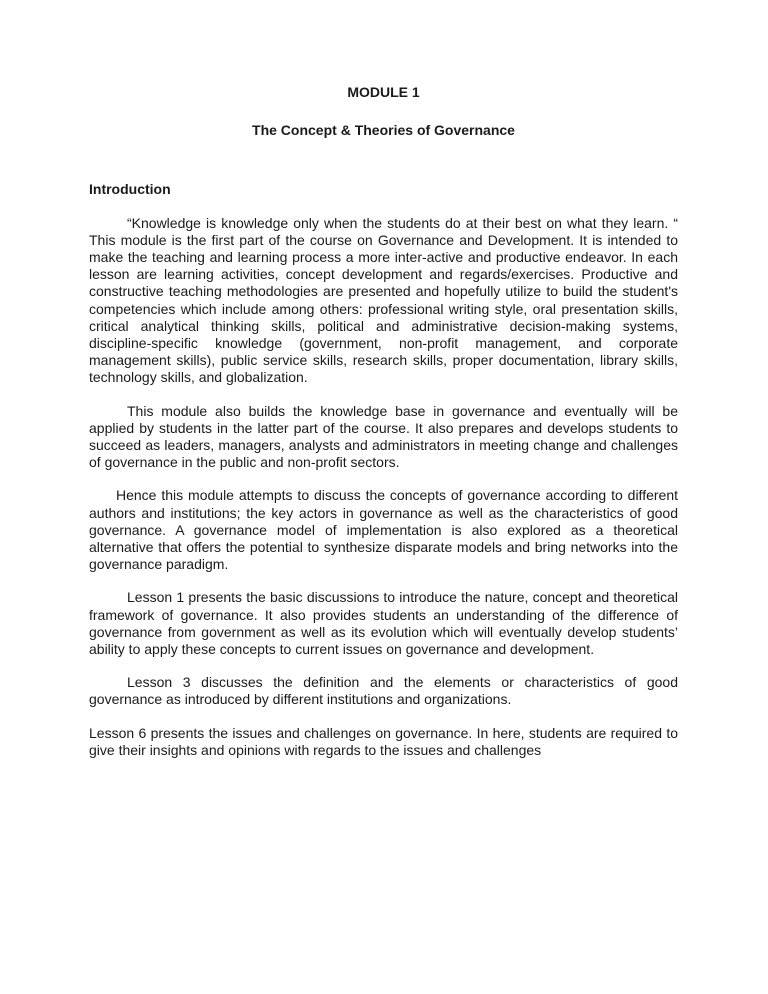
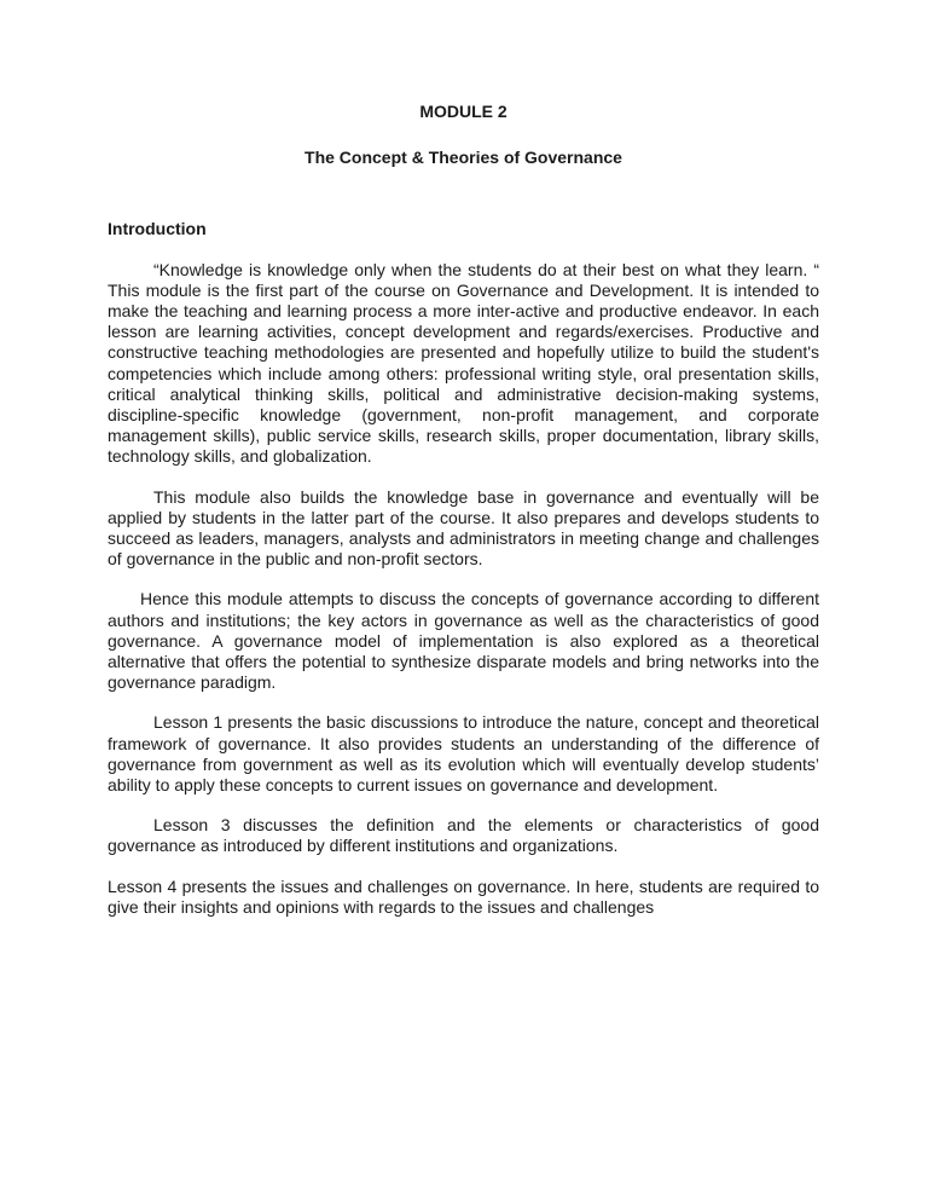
- MODULE 1
+ MODULE 2
  The Concept & Theories of Governance
  Introduction
  “Knowledge is knowledge only when the students do at their best on what they learn. “ This module is the first part of the course on Governance and Development. It is intended to make the teaching and learning process a more inter-active and productive endeavor. In each lesson are learning activities, concept development and regards/exercises. Productive and constructive teaching methodologies are presented and hopefully utilize to build the student's competencies which include among others: professional writing style, oral presentation skills, critical analytical thinking skills, political and administrative decision-making systems, discipline-specific knowledge (government, non-profit management, and corporate management skills), public service skills, research skills, proper documentation, library skills, technology skills, and globalization.
  This module also builds the knowledge base in governance and eventually will be applied by students in the latter part of the course. It also prepares and develops students to succeed as leaders, managers, analysts and administrators in meeting change and challenges of governance in the public and non-profit sectors.
  Hence this module attempts to discuss the concepts of governance according to different authors and institutions; the key actors in governance as well as the characteristics of good governance. A governance model of implementation is also explored as a theoretical alternative that offers the potential to synthesize disparate models and bring networks into the governance paradigm.
  Lesson 1 presents the basic discussions to introduce the nature, concept and theoretical framework of governance. It also provides students an understanding of the difference of governance from government as well as its evolution which will eventually develop students’ ability to apply these concepts to current issues on governance and development.
  Lesson 3 discusses the definition and the elements or characteristics of good governance as introduced by different institutions and organizations.
- Lesson 6 presents the issues and challenges on governance. In here, students are required to give their insights and opinions with regards to the issues and challenges
+ Lesson 4 presents the issues and challenges on governance. In here, students are required to give their insights and opinions with regards to the issues and challenges
